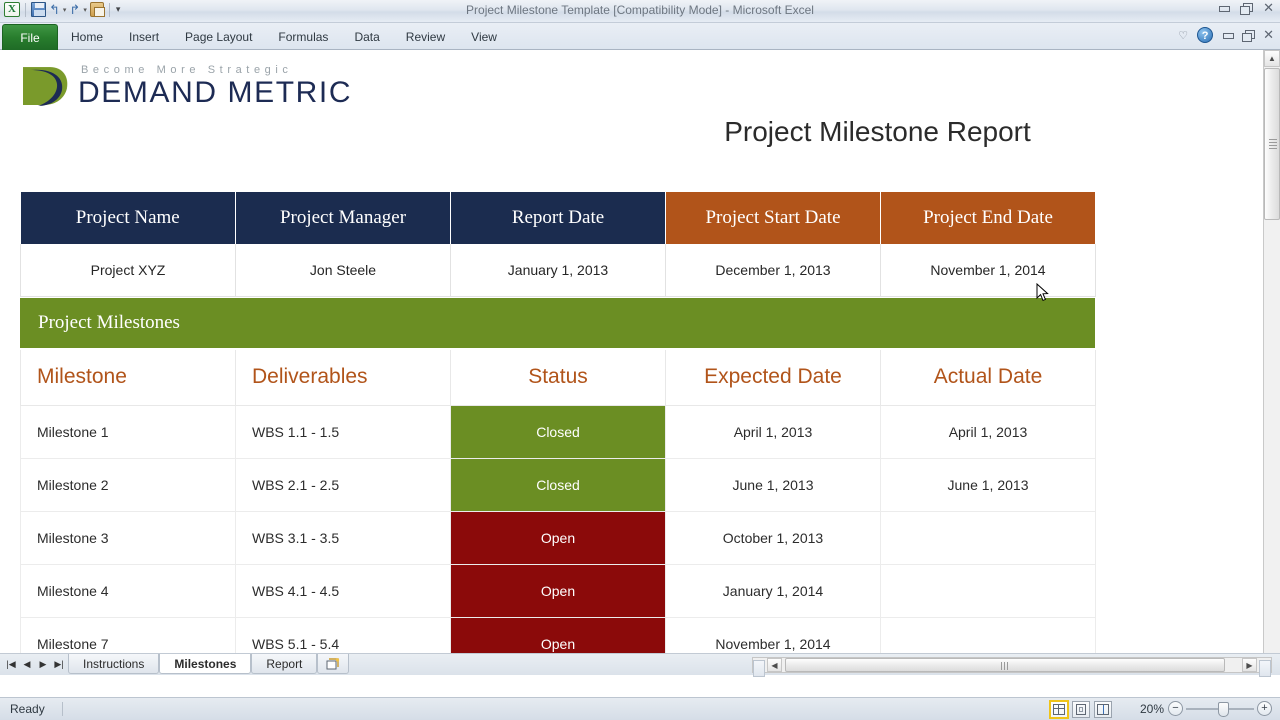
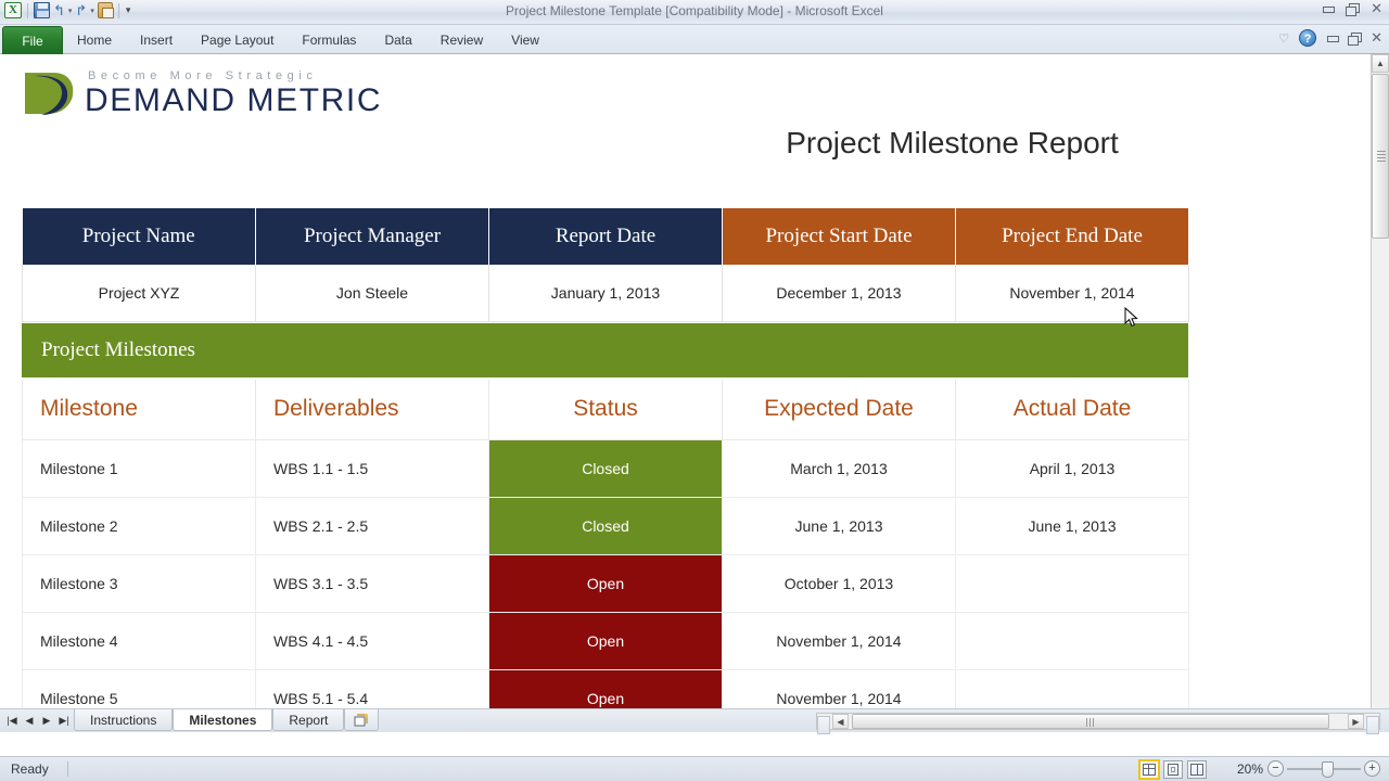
  X
  ↰
  ↱
  ▾
  Project Milestone Template [Compatibility Mode] - Microsoft Excel
  ✕
  File
  Home
  Insert
  Page Layout
  Formulas
  Data
  Review
  View
  ♡
  ?
  ✕
  Become More Strategic
  DEMAND METRIC
  Project Milestone Report
  Project Name	Project Manager	Report Date	Project Start Date	Project End Date
  Project XYZ	Jon Steele	January 1, 2013	December 1, 2013	November 1, 2014
  Project Milestones
  Milestone	Deliverables	Status	Expected Date	Actual Date
- Milestone 1	WBS 1.1 - 1.5	Closed	April 1, 2013	April 1, 2013
+ Milestone 1	WBS 1.1 - 1.5	Closed	March 1, 2013	April 1, 2013
  Milestone 2	WBS 2.1 - 2.5	Closed	June 1, 2013	June 1, 2013
  Milestone 3	WBS 3.1 - 3.5	Open	October 1, 2013
- Milestone 4	WBS 4.1 - 4.5	Open	January 1, 2014
+ Milestone 4	WBS 4.1 - 4.5	Open	November 1, 2014
- Milestone 7	WBS 5.1 - 5.4	Open	November 1, 2014
+ Milestone 5	WBS 5.1 - 5.4	Open	November 1, 2014
  ▲
  |◀
  ◀
  ▶
  ▶|
  Instructions
  Milestones
  Report
  ◀
  ▶
  Ready
  20%
  −
  +
